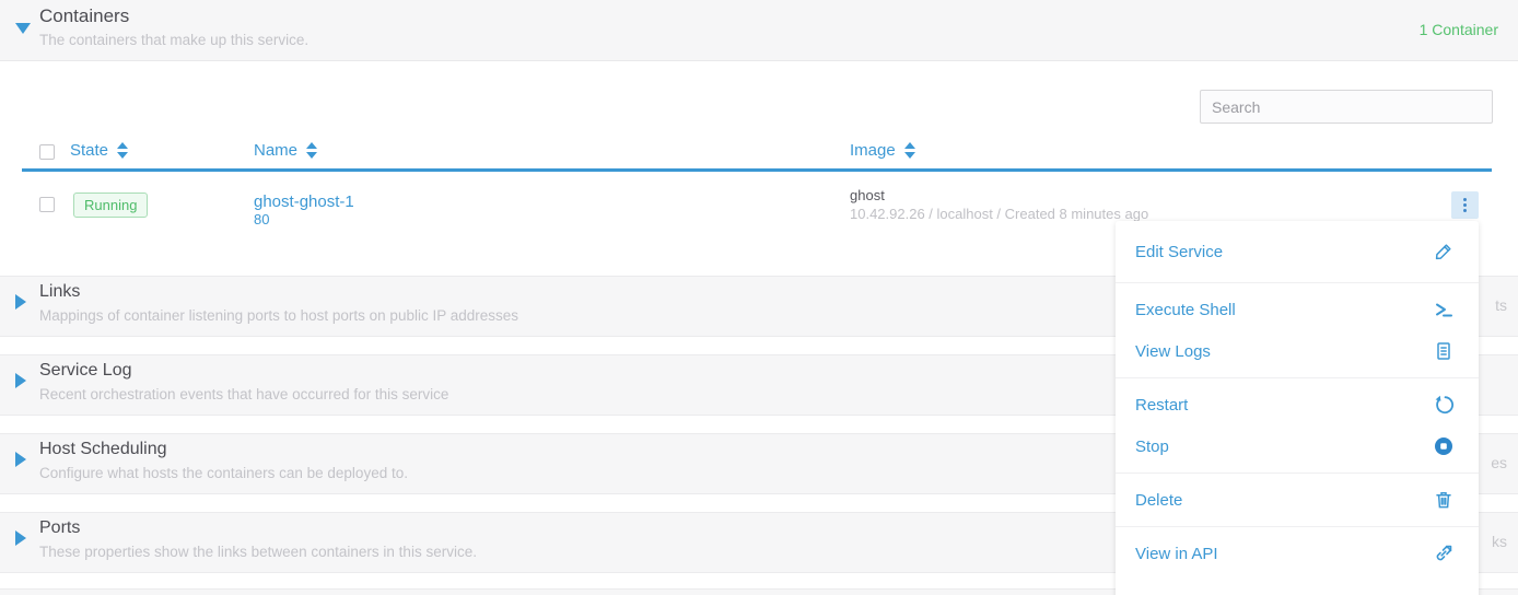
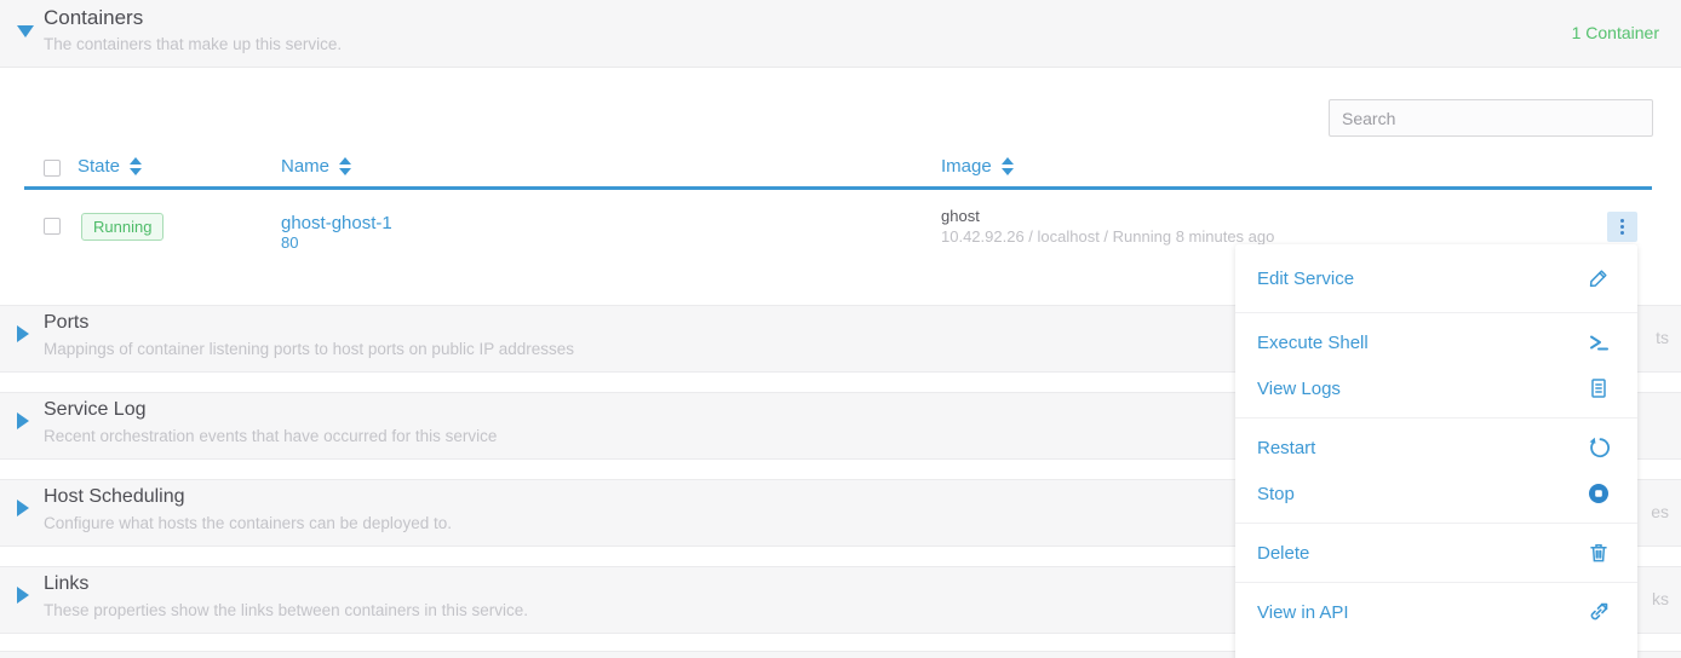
  Containers
  The containers that make up this service.
  1 Container
  Search
  State
  Name
  Image
  Running
  ghost-ghost-1
  80
  ghost
- 10.42.92.26 / localhost / Created 8 minutes ago
+ 10.42.92.26 / localhost / Running 8 minutes ago
- Links
+ Ports
  Mappings of container listening ports to host ports on public IP addresses
  ts
  Service Log
  Recent orchestration events that have occurred for this service
  Host Scheduling
  Configure what hosts the containers can be deployed to.
  es
- Ports
+ Links
  These properties show the links between containers in this service.
  ks
  Edit Service
  Execute Shell
  View Logs
  Restart
  Stop
  Delete
  View in API
